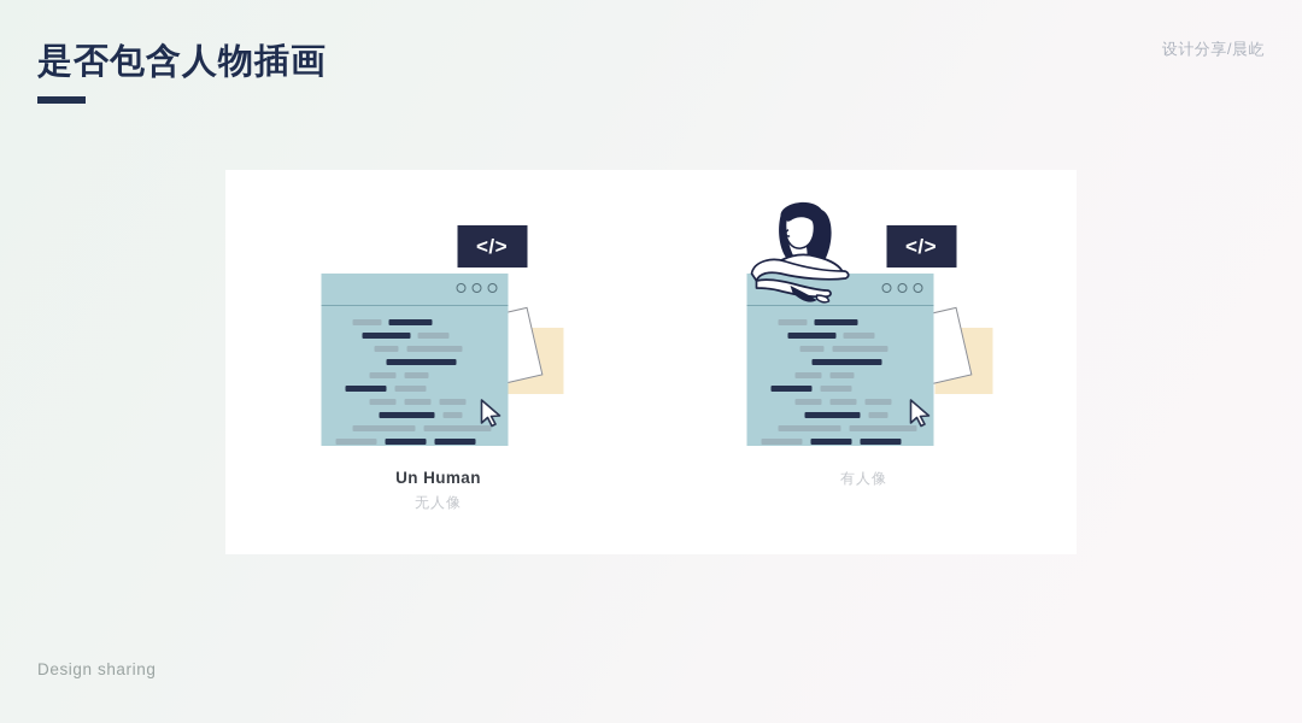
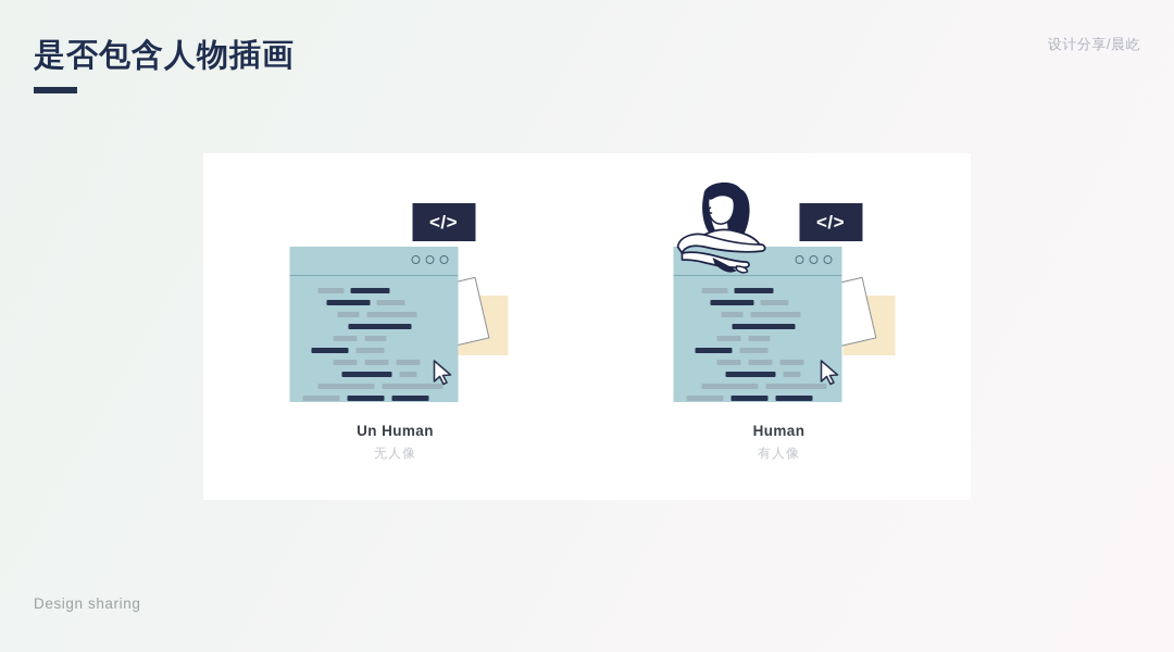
  是否包含人物插画
  设计分享/晨屹
  </>
  Un Human
  无人像
  </>
+ Human
  有人像
  Design sharing
